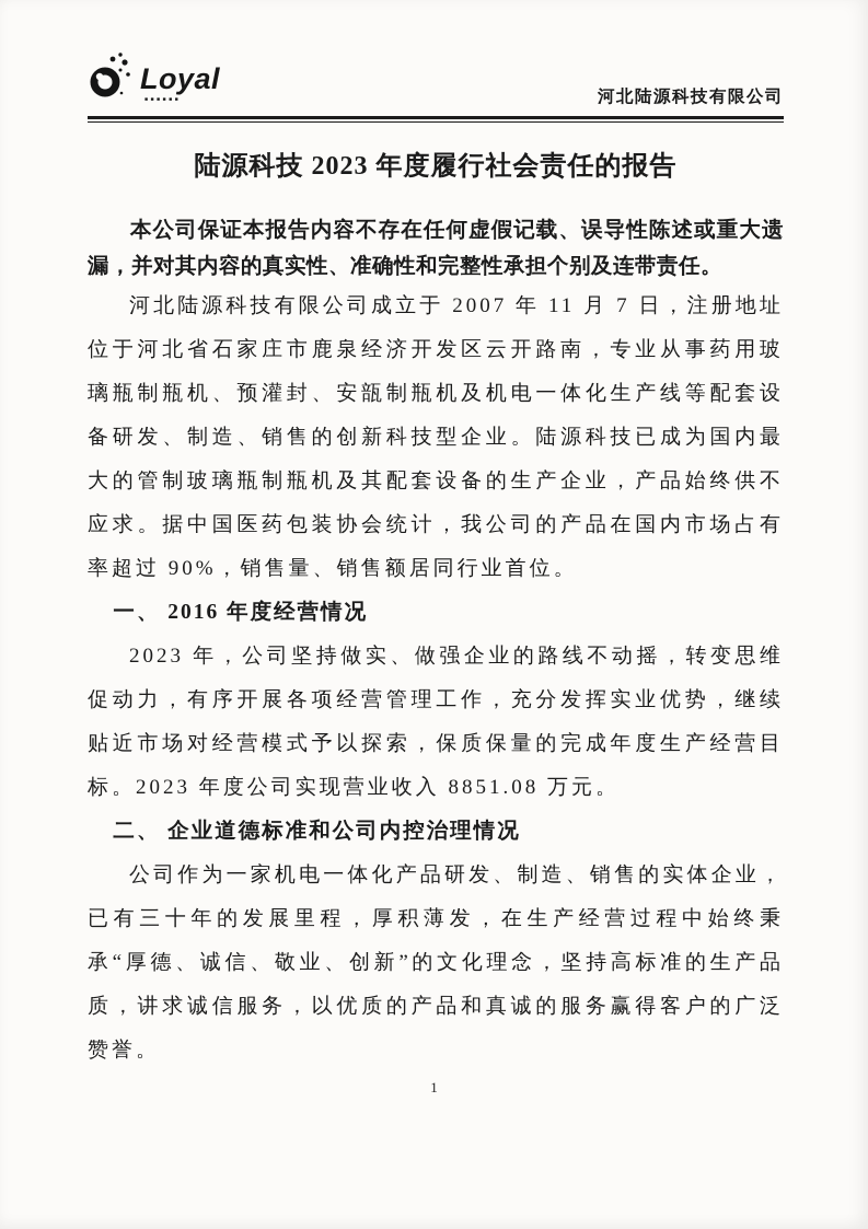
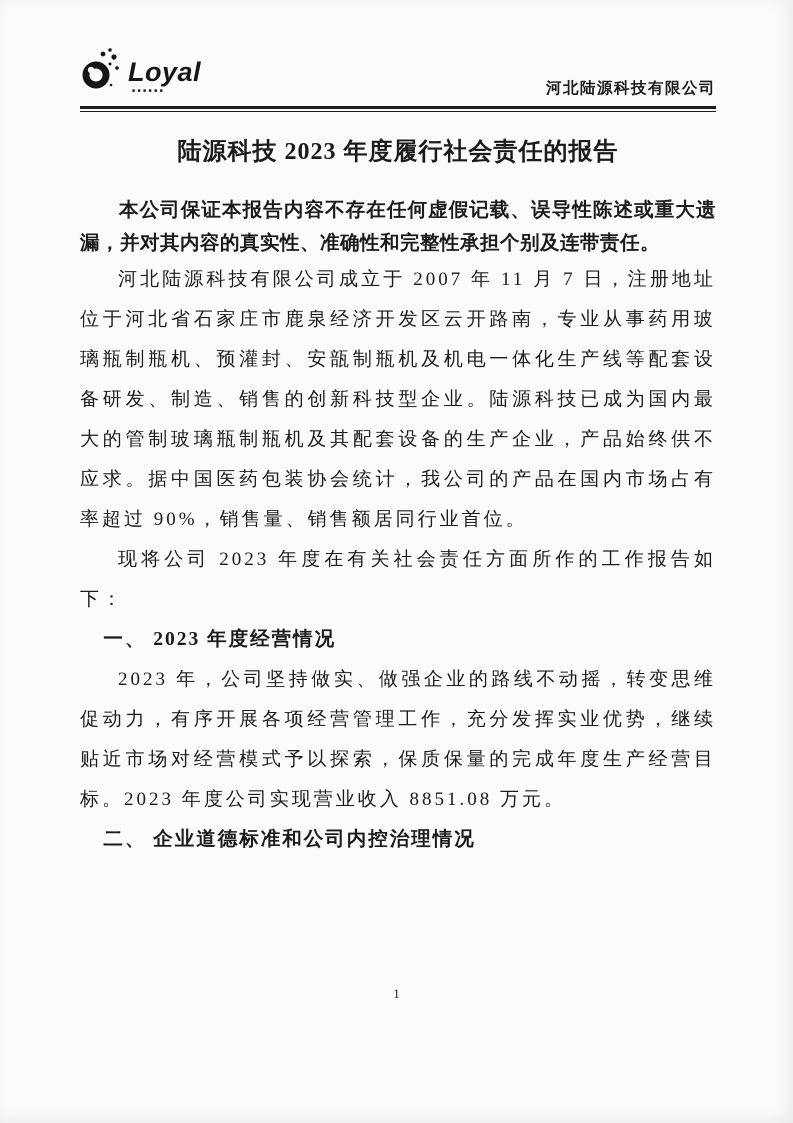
  Loyal
  河北陆源科技有限公司
  陆源科技 2023 年度履行社会责任的报告
  本公司保证本报告内容不存在任何虚假记载、误导性陈述或重大遗漏，并对其内容的真实性、准确性和完整性承担个别及连带责任。
  河北陆源科技有限公司成立于 2007 年 11 月 7 日，注册地址位于河北省石家庄市鹿泉经济开发区云开路南，专业从事药用玻璃瓶制瓶机、预灌封、安瓿制瓶机及机电一体化生产线等配套设备研发、制造、销售的创新科技型企业。陆源科技已成为国内最大的管制玻璃瓶制瓶机及其配套设备的生产企业，产品始终供不应求。据中国医药包装协会统计，我公司的产品在国内市场占有率超过 90%，销售量、销售额居同行业首位。
+ 现将公司 2023 年度在有关社会责任方面所作的工作报告如下：
- 一、 2016 年度经营情况
+ 一、 2023 年度经营情况
  2023 年，公司坚持做实、做强企业的路线不动摇，转变思维促动力，有序开展各项经营管理工作，充分发挥实业优势，继续贴近市场对经营模式予以探索，保质保量的完成年度生产经营目标。2023 年度公司实现营业收入 8851.08 万元。
  二、 企业道德标准和公司内控治理情况
- 公司作为一家机电一体化产品研发、制造、销售的实体企业，已有三十年的发展里程，厚积薄发，在生产经营过程中始终秉承“厚德、诚信、敬业、创新”的文化理念，坚持高标准的生产品质，讲求诚信服务，以优质的产品和真诚的服务赢得客户的广泛赞誉。
  1
